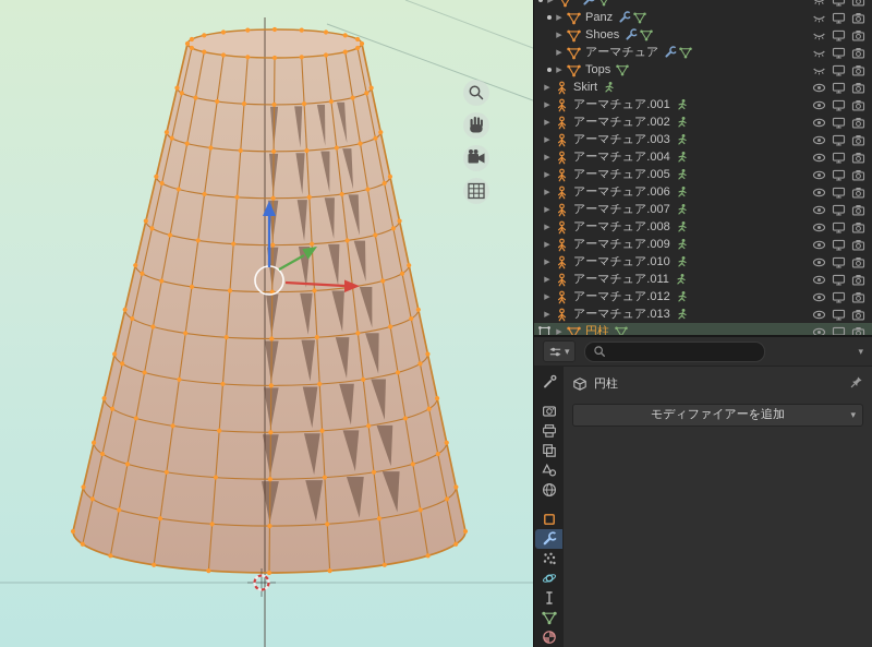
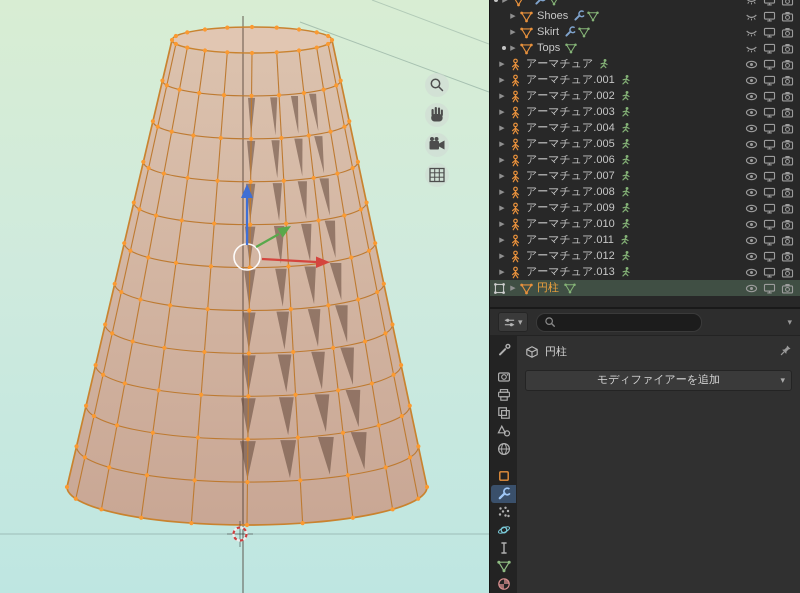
- Panz
  Shoes
- アーマチュア
+ Skirt
  Tops
- Skirt
+ アーマチュア
  アーマチュア.001
  アーマチュア.002
  アーマチュア.003
  アーマチュア.004
  アーマチュア.005
  アーマチュア.006
  アーマチュア.007
  アーマチュア.008
  アーマチュア.009
  アーマチュア.010
  アーマチュア.011
  アーマチュア.012
  アーマチュア.013
  円柱
  ▾
  ▾
  円柱
  モディファイアーを追加
  ▾
